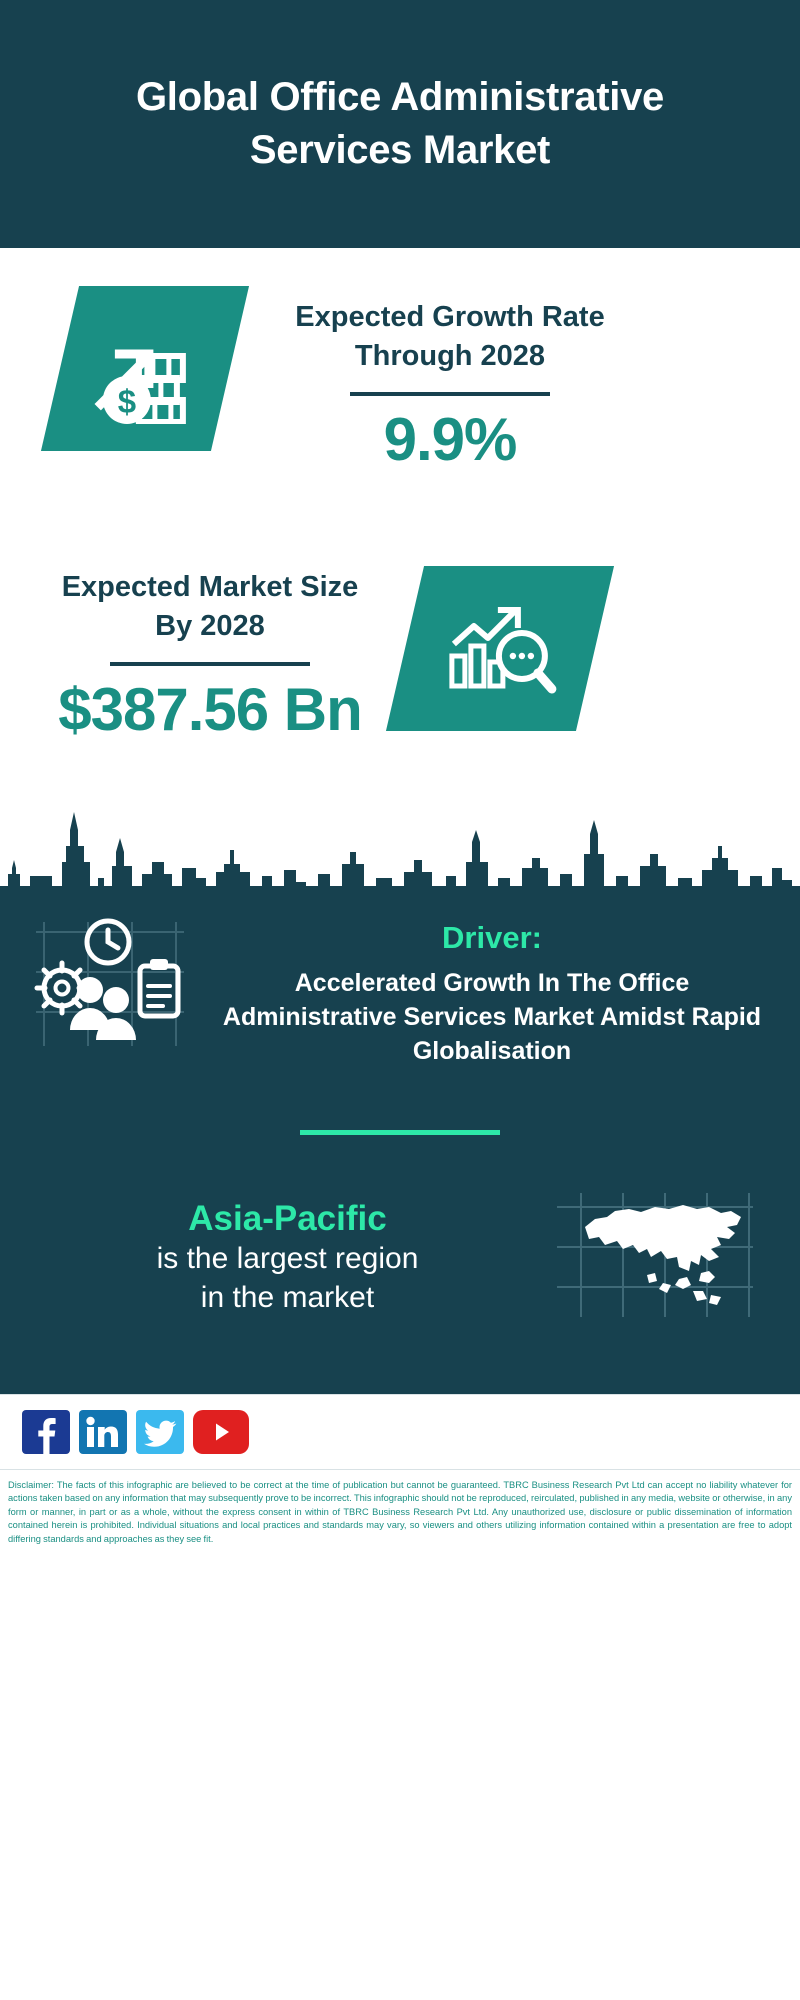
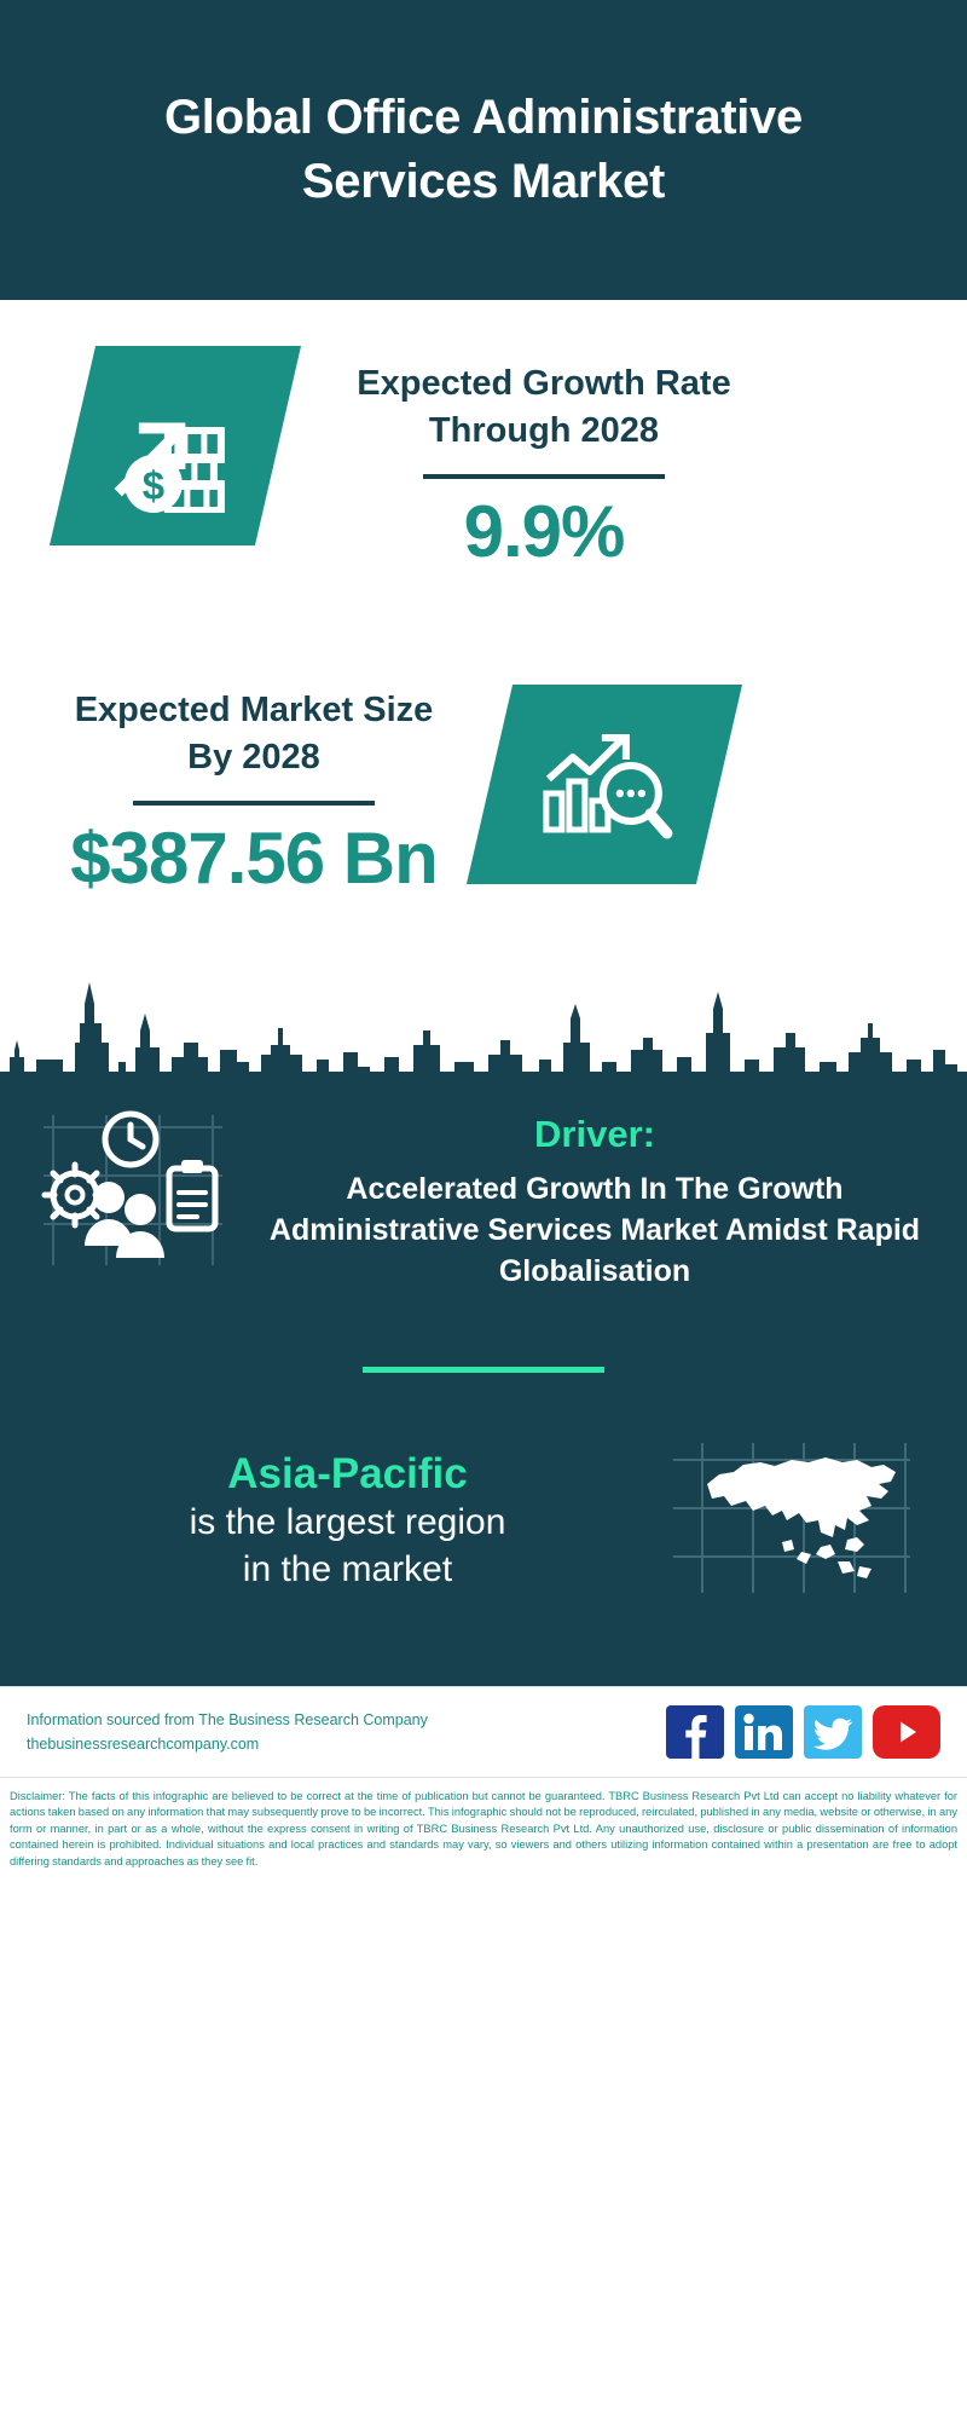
  Global Office Administrative Services Market
  Expected Growth Rate Through 2028
  9.9%
  Expected Market Size By 2028
  $387.56 Bn
  Driver:
- Accelerated Growth In The Office Administrative Services Market Amidst Rapid Globalisation
+ Accelerated Growth In The Growth Administrative Services Market Amidst Rapid Globalisation
  Asia-Pacific
  is the largest region
  in the market
+ Information sourced from The Business Research Company
+ thebusinessresearchcompany.com
- Disclaimer: The facts of this infographic are believed to be correct at the time of publication but cannot be guaranteed. TBRC Business Research Pvt Ltd can accept no liability whatever for actions taken based on any information that may subsequently prove to be incorrect. This infographic should not be reproduced, reirculated, published in any media, website or otherwise, in any form or manner, in part or as a whole, without the express consent in within of TBRC Business Research Pvt Ltd. Any unauthorized use, disclosure or public dissemination of information contained herein is prohibited. Individual situations and local practices and standards may vary, so viewers and others utilizing information contained within a presentation are free to adopt differing standards and approaches as they see fit.
+ Disclaimer: The facts of this infographic are believed to be correct at the time of publication but cannot be guaranteed. TBRC Business Research Pvt Ltd can accept no liability whatever for actions taken based on any information that may subsequently prove to be incorrect. This infographic should not be reproduced, reirculated, published in any media, website or otherwise, in any form or manner, in part or as a whole, without the express consent in writing of TBRC Business Research Pvt Ltd. Any unauthorized use, disclosure or public dissemination of information contained herein is prohibited. Individual situations and local practices and standards may vary, so viewers and others utilizing information contained within a presentation are free to adopt differing standards and approaches as they see fit.
